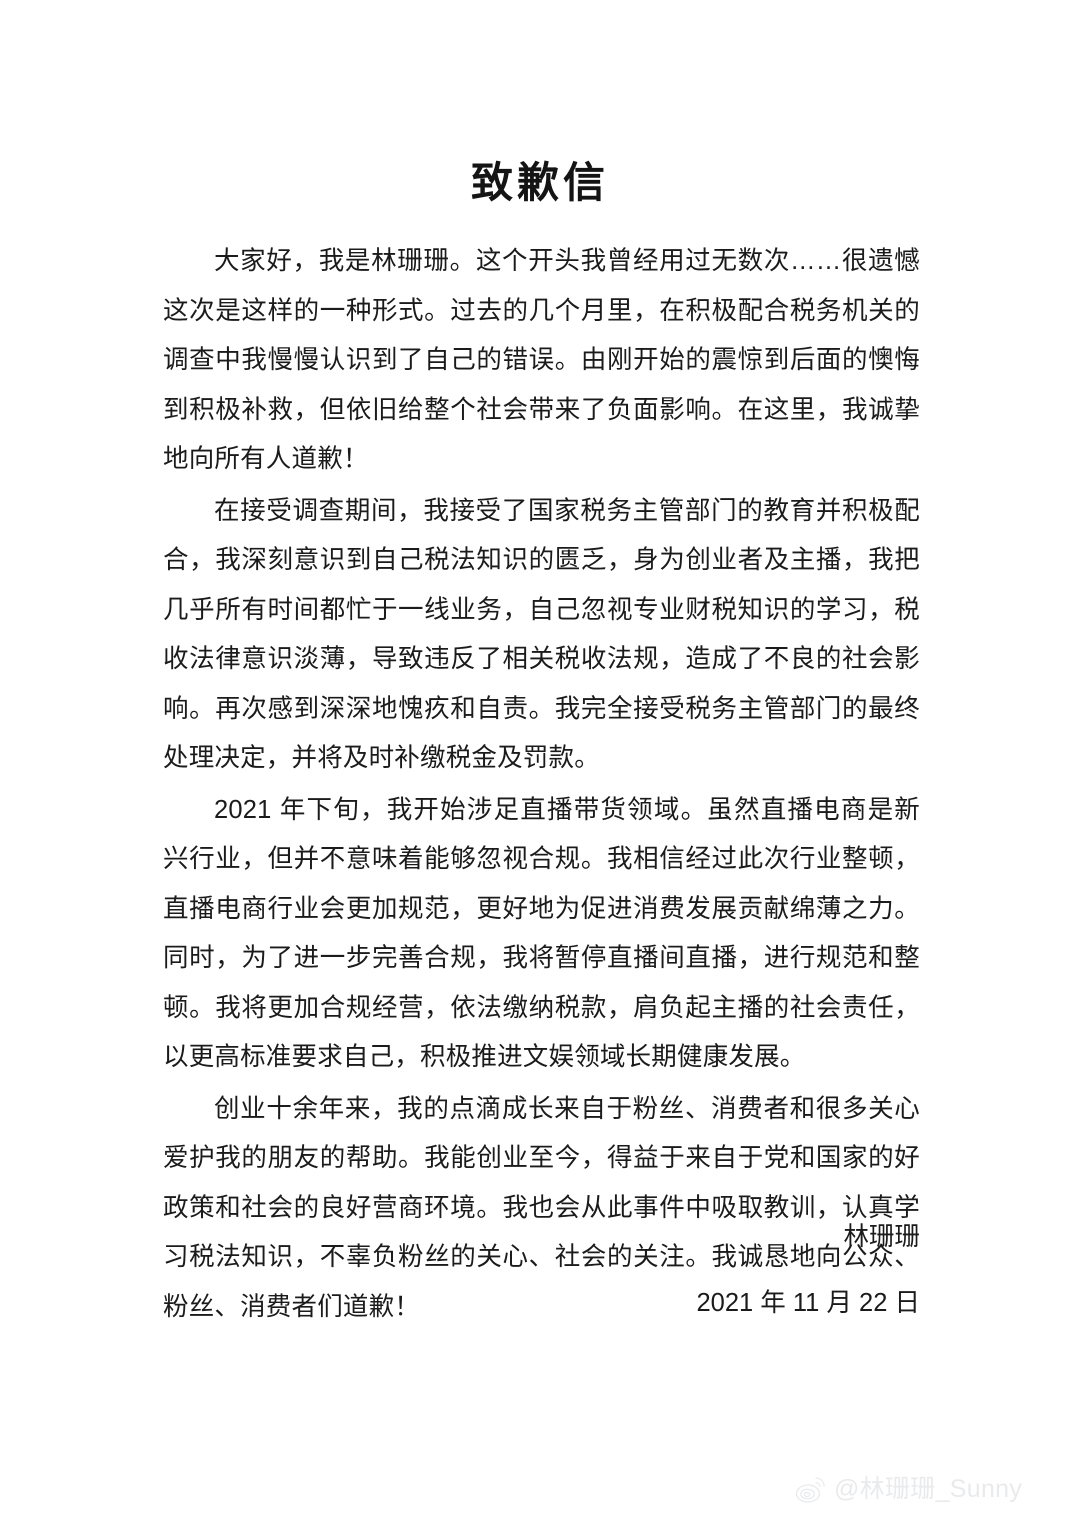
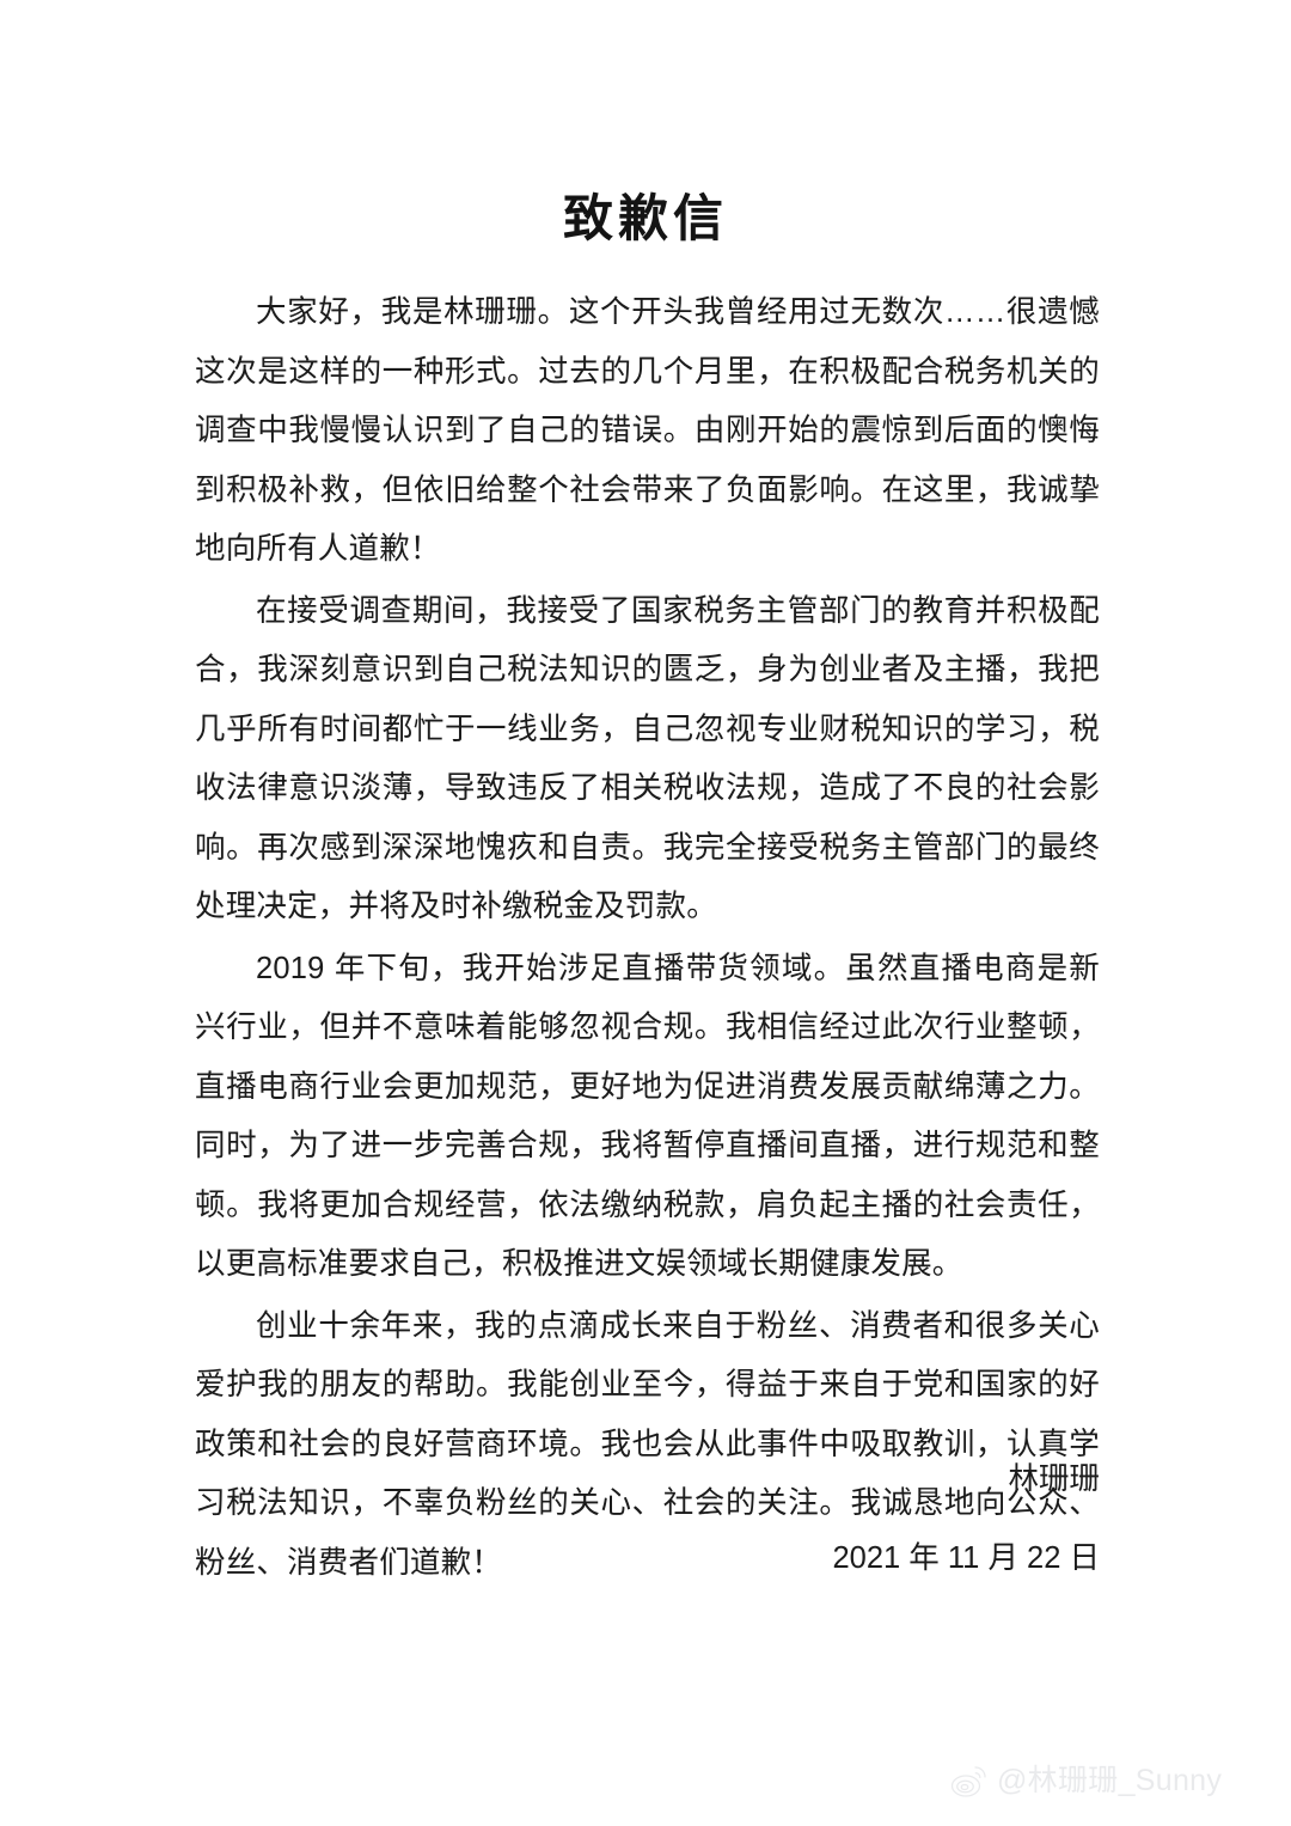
  致歉信
  大家好，我是林珊珊。这个开头我曾经用过无数次……很遗憾这次是这样的一种形式。过去的几个月里，在积极配合税务机关的调查中我慢慢认识到了自己的错误。由刚开始的震惊到后面的懊悔到积极补救，但依旧给整个社会带来了负面影响。在这里，我诚挚地向所有人道歉！
  在接受调查期间，我接受了国家税务主管部门的教育并积极配合，我深刻意识到自己税法知识的匮乏，身为创业者及主播，我把几乎所有时间都忙于一线业务，自己忽视专业财税知识的学习，税收法律意识淡薄，导致违反了相关税收法规，造成了不良的社会影响。再次感到深深地愧疚和自责。我完全接受税务主管部门的最终处理决定，并将及时补缴税金及罚款。
- 2021 年下旬，我开始涉足直播带货领域。虽然直播电商是新兴行业，但并不意味着能够忽视合规。我相信经过此次行业整顿，直播电商行业会更加规范，更好地为促进消费发展贡献绵薄之力。同时，为了进一步完善合规，我将暂停直播间直播，进行规范和整顿。我将更加合规经营，依法缴纳税款，肩负起主播的社会责任，以更高标准要求自己，积极推进文娱领域长期健康发展。
+ 2019 年下旬，我开始涉足直播带货领域。虽然直播电商是新兴行业，但并不意味着能够忽视合规。我相信经过此次行业整顿，直播电商行业会更加规范，更好地为促进消费发展贡献绵薄之力。同时，为了进一步完善合规，我将暂停直播间直播，进行规范和整顿。我将更加合规经营，依法缴纳税款，肩负起主播的社会责任，以更高标准要求自己，积极推进文娱领域长期健康发展。
  创业十余年来，我的点滴成长来自于粉丝、消费者和很多关心爱护我的朋友的帮助。我能创业至今，得益于来自于党和国家的好政策和社会的良好营商环境。我也会从此事件中吸取教训，认真学习税法知识，不辜负粉丝的关心、社会的关注。我诚恳地向公众、粉丝、消费者们道歉！
  林珊珊
  2021 年 11 月 22 日
